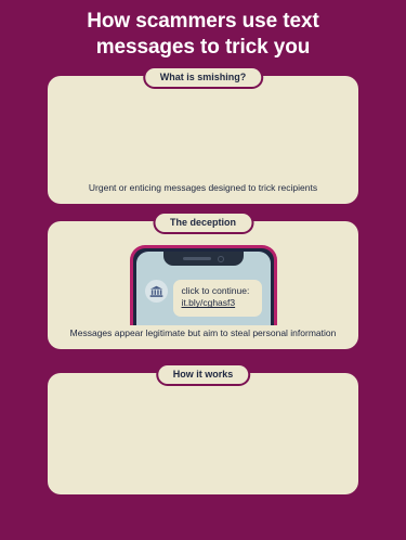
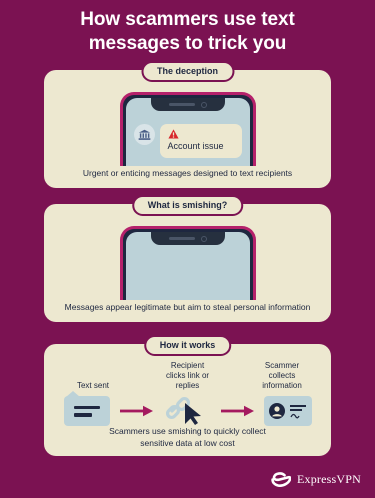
  How scammers use text
  messages to trick you
- What is smishing?
+ The deception
+ Account issue
- Urgent or enticing messages designed to trick recipients
+ Urgent or enticing messages designed to text recipients
- The deception
+ What is smishing?
- click to continue:
- it.bly/cghasf3
  Messages appear legitimate but aim to steal personal information
  How it works
+ Text sent
+ Recipient
+ clicks link or
+ replies
+ Scammer
+ collects
+ information
+ Scammers use smishing to quickly collect
+ sensitive data at low cost
+ ExpressVPN
